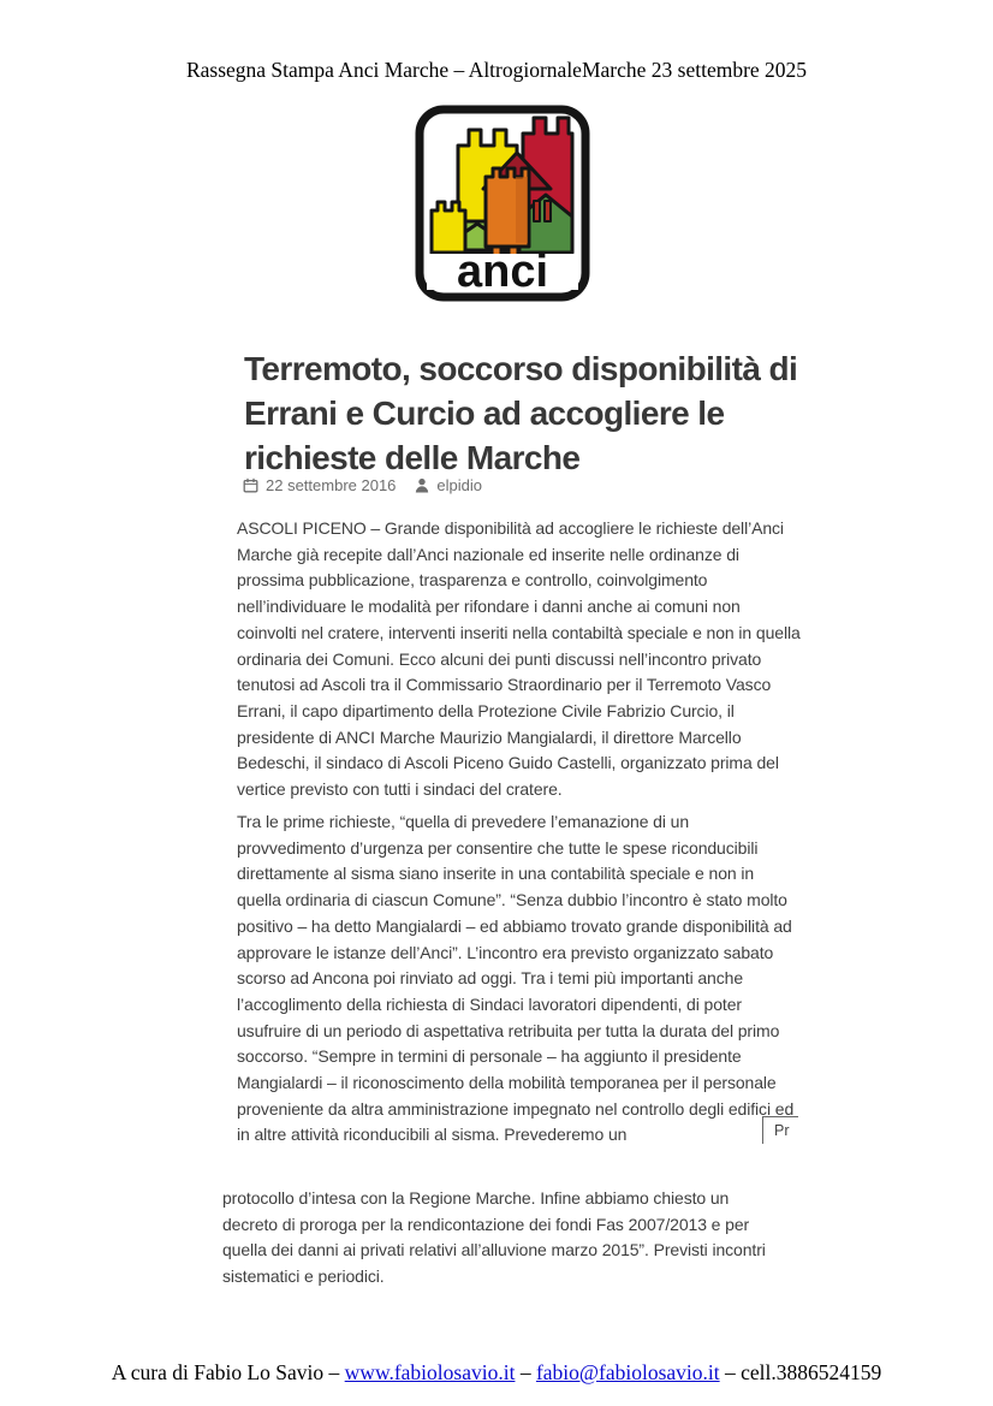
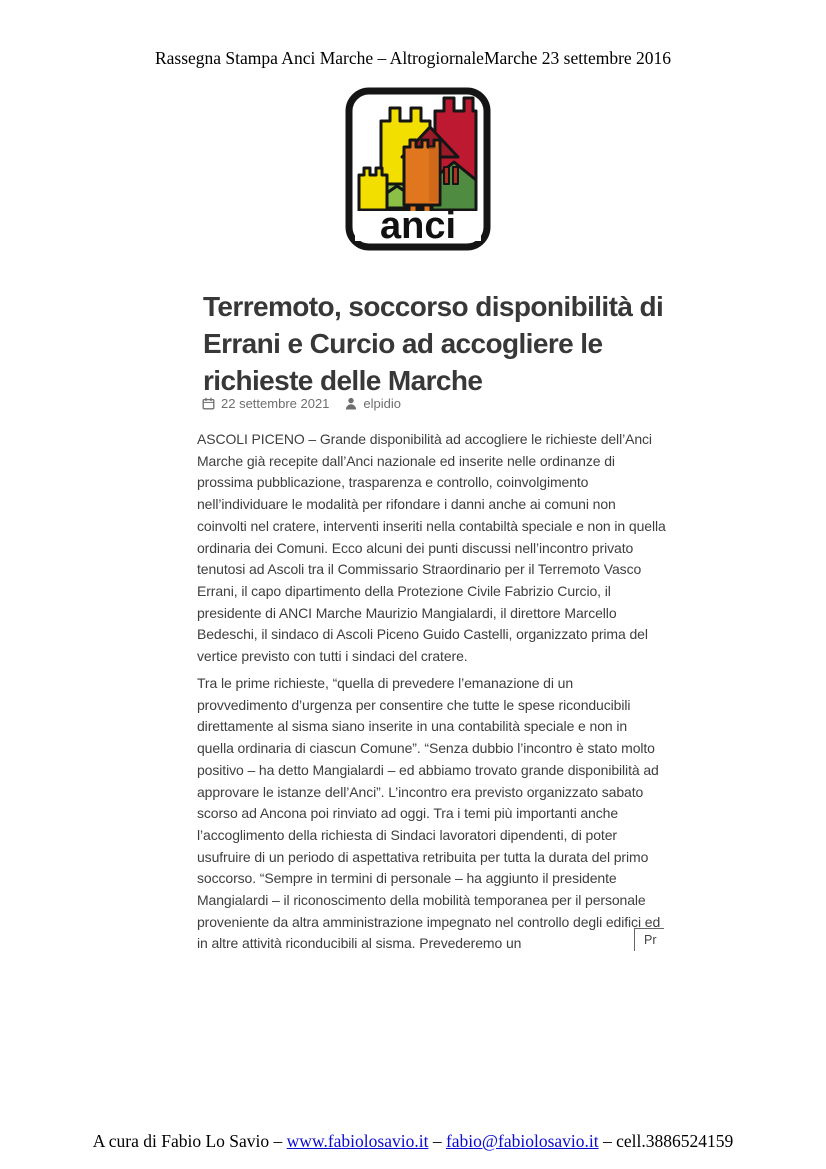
- Rassegna Stampa Anci Marche – AltrogiornaleMarche 23 settembre 2025
+ Rassegna Stampa Anci Marche – AltrogiornaleMarche 23 settembre 2016
  anci
  Terremoto, soccorso disponibilità di Errani e Curcio ad accogliere le richieste delle Marche
- 22 settembre 2016
+ 22 settembre 2021
  elpidio
  ASCOLI PICENO – Grande disponibilità ad accogliere le richieste dell’Anci Marche già recepite dall’Anci nazionale ed inserite nelle ordinanze di prossima pubblicazione, trasparenza e controllo, coinvolgimento nell’individuare le modalità per rifondare i danni anche ai comuni non coinvolti nel cratere, interventi inseriti nella contabiltà speciale e non in quella ordinaria dei Comuni. Ecco alcuni dei punti discussi nell’incontro privato tenutosi ad Ascoli tra il Commissario Straordinario per il Terremoto Vasco Errani, il capo dipartimento della Protezione Civile Fabrizio Curcio, il presidente di ANCI Marche Maurizio Mangialardi, il direttore Marcello Bedeschi, il sindaco di Ascoli Piceno Guido Castelli, organizzato prima del vertice previsto con tutti i sindaci del cratere.
  Tra le prime richieste, “quella di prevedere l’emanazione di un provvedimento d’urgenza per consentire che tutte le spese riconducibili direttamente al sisma siano inserite in una contabilità speciale e non in quella ordinaria di ciascun Comune”. “Senza dubbio l’incontro è stato molto positivo – ha detto Mangialardi – ed abbiamo trovato grande disponibilità ad approvare le istanze dell’Anci”. L’incontro era previsto organizzato sabato scorso ad Ancona poi rinviato ad oggi. Tra i temi più importanti anche l’accoglimento della richiesta di Sindaci lavoratori dipendenti, di poter usufruire di un periodo di aspettativa retribuita per tutta la durata del primo soccorso. “Sempre in termini di personale – ha aggiunto il presidente Mangialardi – il riconoscimento della mobilità temporanea per il personale proveniente da altra amministrazione impegnato nel controllo degli edifici ed in altre attività riconducibili al sisma. Prevederemo un
  Pr
- protocollo d’intesa con la Regione Marche. Infine abbiamo chiesto un decreto di proroga per la rendicontazione dei fondi Fas 2007/2013 e per quella dei danni ai privati relativi all’alluvione marzo 2015”. Previsti incontri sistematici e periodici.
  A cura di Fabio Lo Savio – www.fabiolosavio.it – fabio@fabiolosavio.it – cell.3886524159
